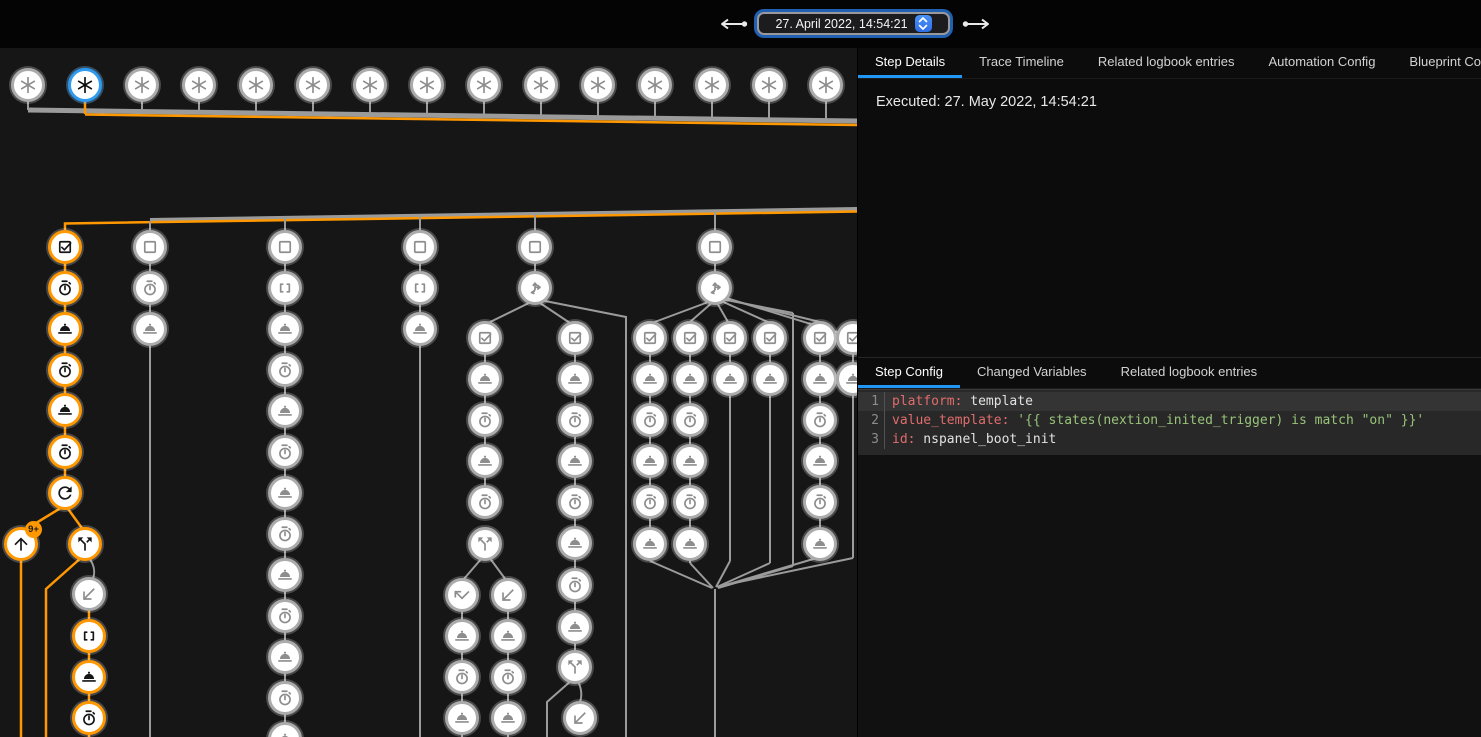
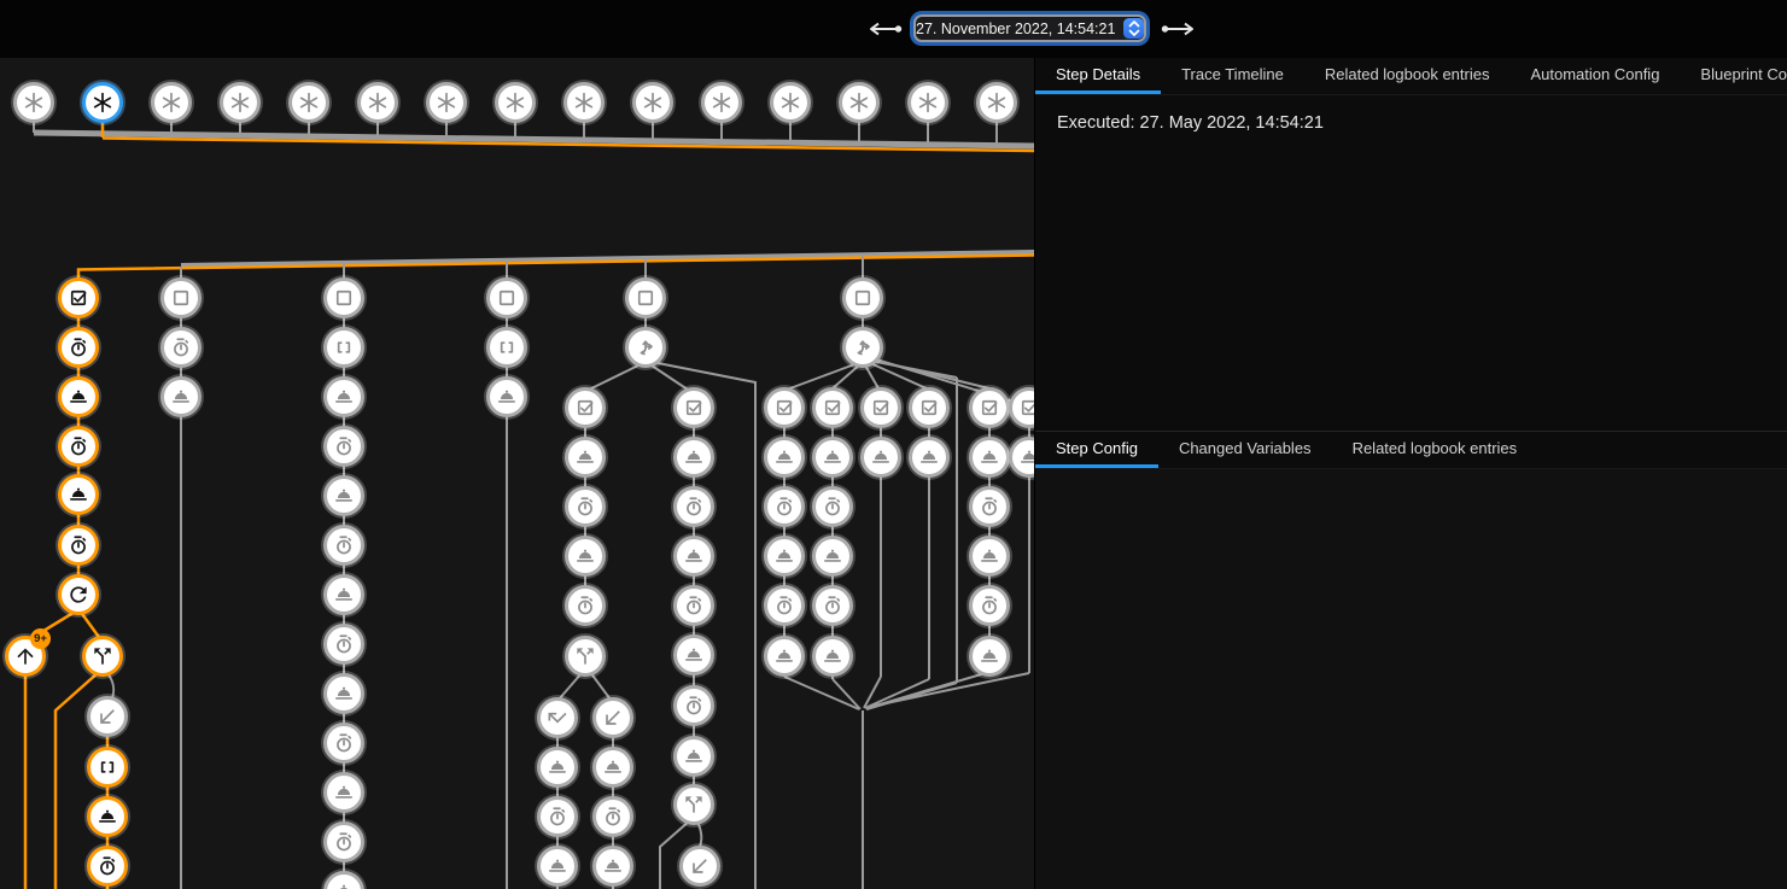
  9+
- 27. April 2022, 14:54:21
+ 27. November 2022, 14:54:21
  Step Details
  Trace Timeline
  Related logbook entries
  Automation Config
  Blueprint Co
  Executed: 27. May 2022, 14:54:21
  Step Config
  Changed Variables
  Related logbook entries
- 1
- platform: template
- 2
- value_template: '{{ states(nextion_inited_trigger) is match "on" }}'
- 3
- id: nspanel_boot_init
